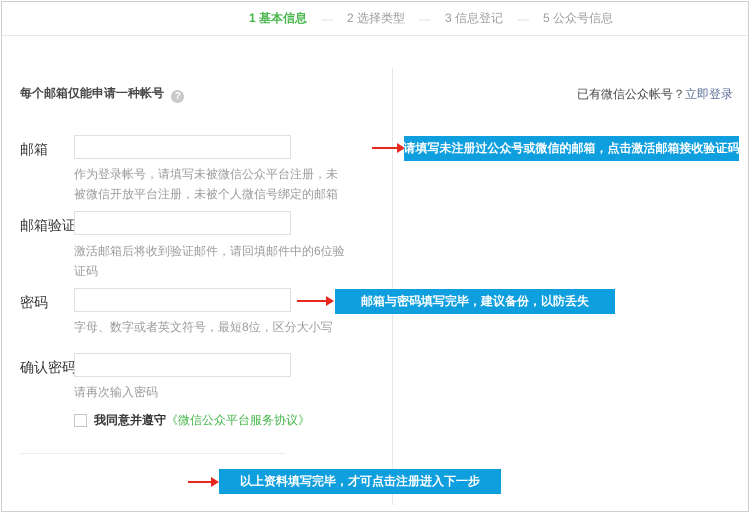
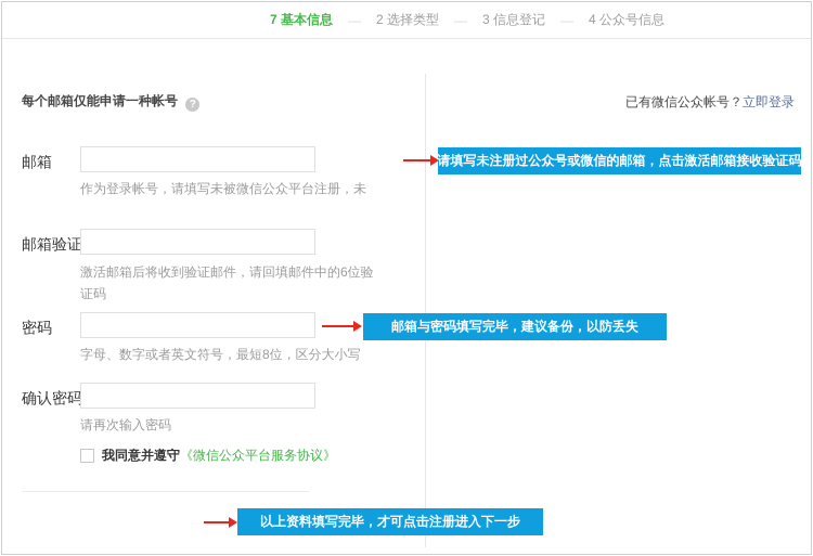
- 1 基本信息
+ 7 基本信息
  2 选择类型
  3 信息登记
- 5 公众号信息
+ 4 公众号信息
  每个邮箱仅能申请一种帐号 ?
  已有微信公众帐号？立即登录
  邮箱
  请填写未注册过公众号或微信的邮箱，点击激活邮箱接收验证码
  作为登录帐号，请填写未被微信公众平台注册，未
- 被微信开放平台注册，未被个人微信号绑定的邮箱
  邮箱验证
  激活邮箱后将收到验证邮件，请回填邮件中的6位验
  证码
  密码
  邮箱与密码填写完毕，建议备份，以防丢失
  字母、数字或者英文符号，最短8位，区分大小写
  确认密码
  请再次输入密码
  我同意并遵守
  《微信公众平台服务协议》
  以上资料填写完毕，才可点击注册进入下一步
